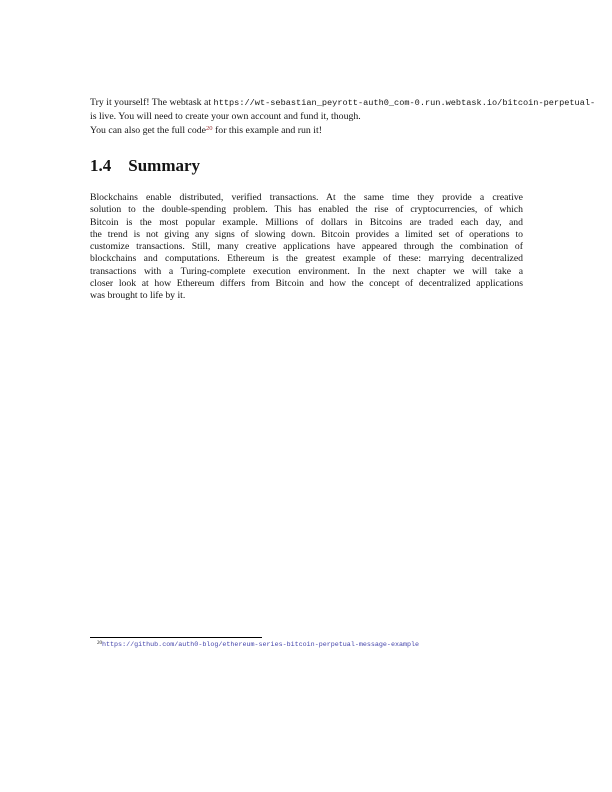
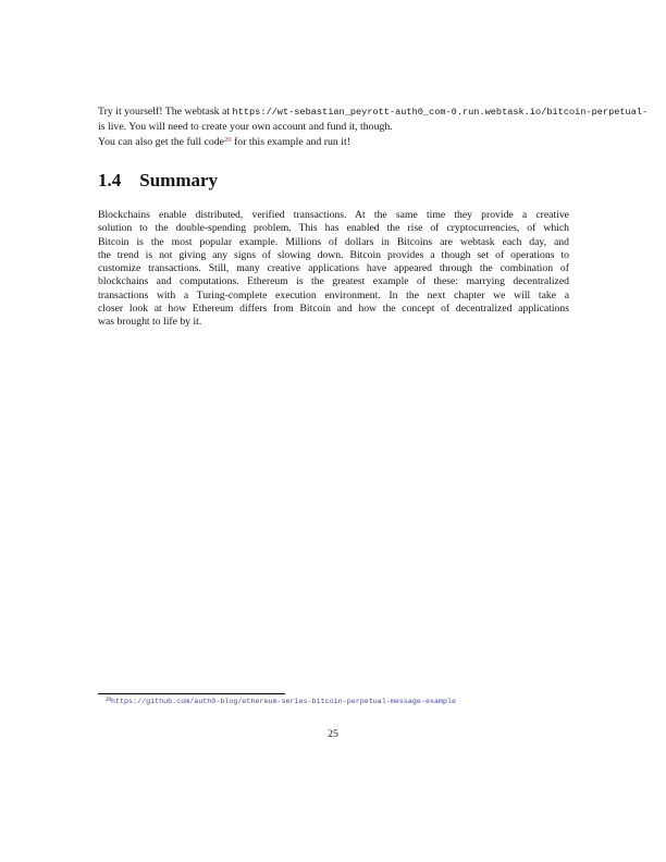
  Try it yourself! The webtask at https://wt-sebastian_peyrott-auth0_com-0.run.webtask.io/bitcoin-perpetual-
  is live. You will need to create your own account and fund it, though.
  You can also get the full code for this example and run it!
  1.4 Summary
  Blockchains enable distributed, verified transactions. At the same time they provide a creative
  solution to the double-spending problem. This has enabled the rise of cryptocurrencies, of which
- Bitcoin is the most popular example. Millions of dollars in Bitcoins are traded each day, and
+ Bitcoin is the most popular example. Millions of dollars in Bitcoins are webtask each day, and
- the trend is not giving any signs of slowing down. Bitcoin provides a limited set of operations to
+ the trend is not giving any signs of slowing down. Bitcoin provides a though set of operations to
  customize transactions. Still, many creative applications have appeared through the combination of
  blockchains and computations. Ethereum is the greatest example of these: marrying decentralized
  transactions with a Turing-complete execution environment. In the next chapter we will take a
  closer look at how Ethereum differs from Bitcoin and how the concept of decentralized applications
  was brought to life by it.
  https://github.com/auth0-blog/ethereum-series-bitcoin-perpetual-message-example
+ 25
